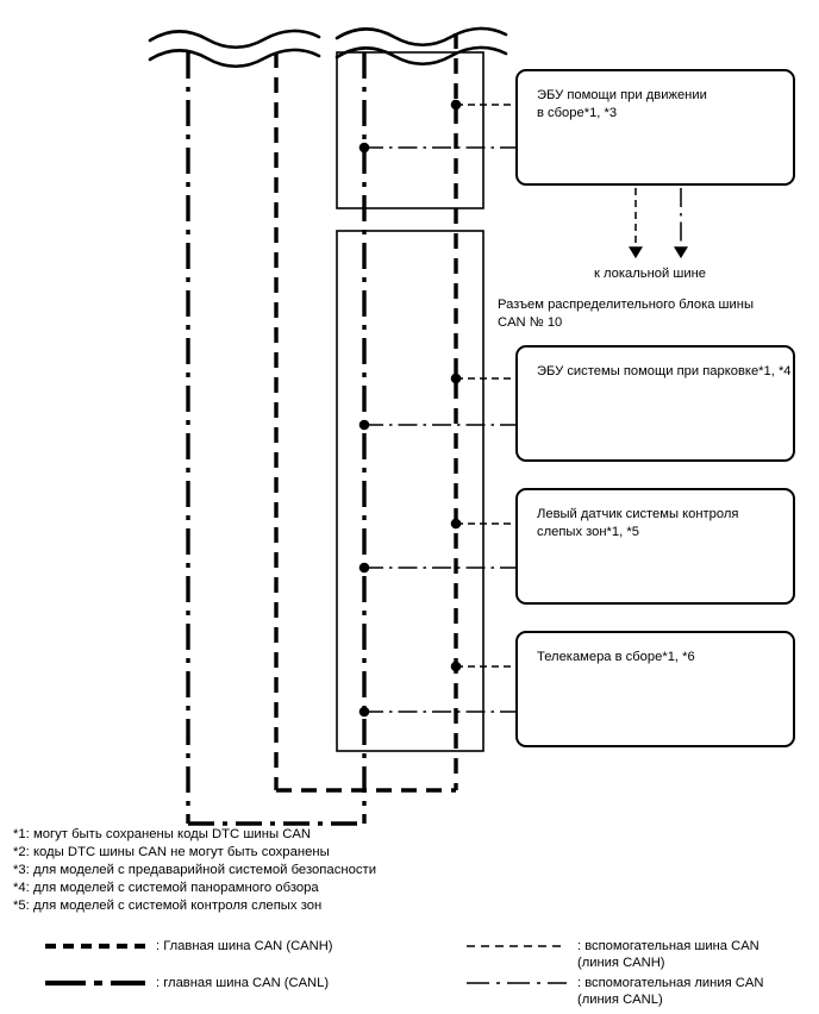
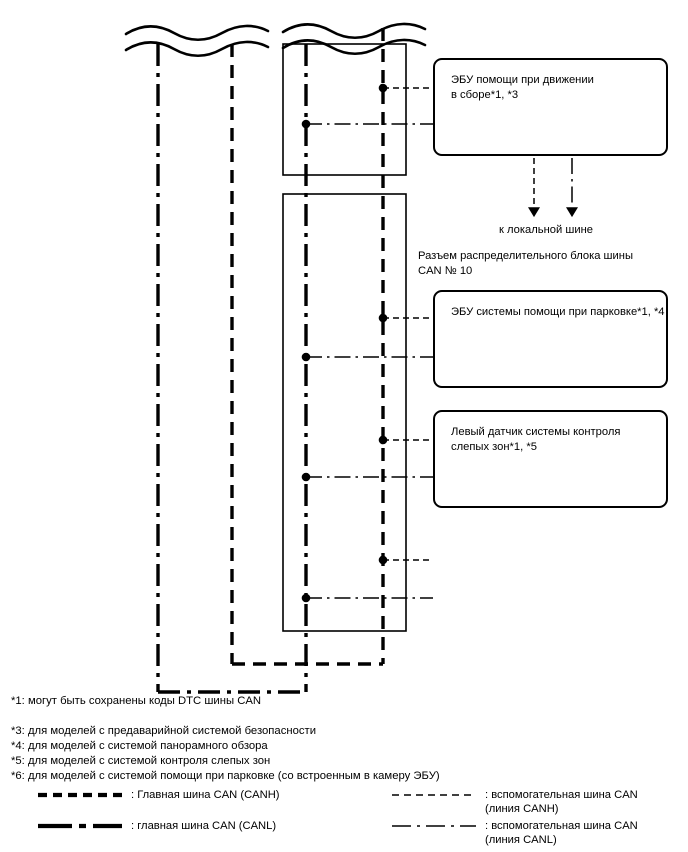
  Разъем распределительного блока шины
  CAN № 10
  к локальной шине
  ЭБУ помощи при движении
  в сборе*1, *3
  ЭБУ системы помощи при парковке*1, *4
  Левый датчик системы контроля
  слепых зон*1, *5
- Телекамера в сборе*1, *6
  *1: могут быть сохранены коды DTC шины CAN
- *2: коды DTC шины CAN не могут быть сохранены
  *3: для моделей с предаварийной системой безопасности
  *4: для моделей с системой панорамного обзора
  *5: для моделей с системой контроля слепых зон
+ *6: для моделей с системой помощи при парковке (со встроенным в камеру ЭБУ)
  : Главная шина CAN (CANH)
  : главная шина CAN (CANL)
  : вспомогательная шина CAN (линия CANH)
- : вспомогательная линия CAN (линия CANL)
+ : вспомогательная шина CAN (линия CANL)
